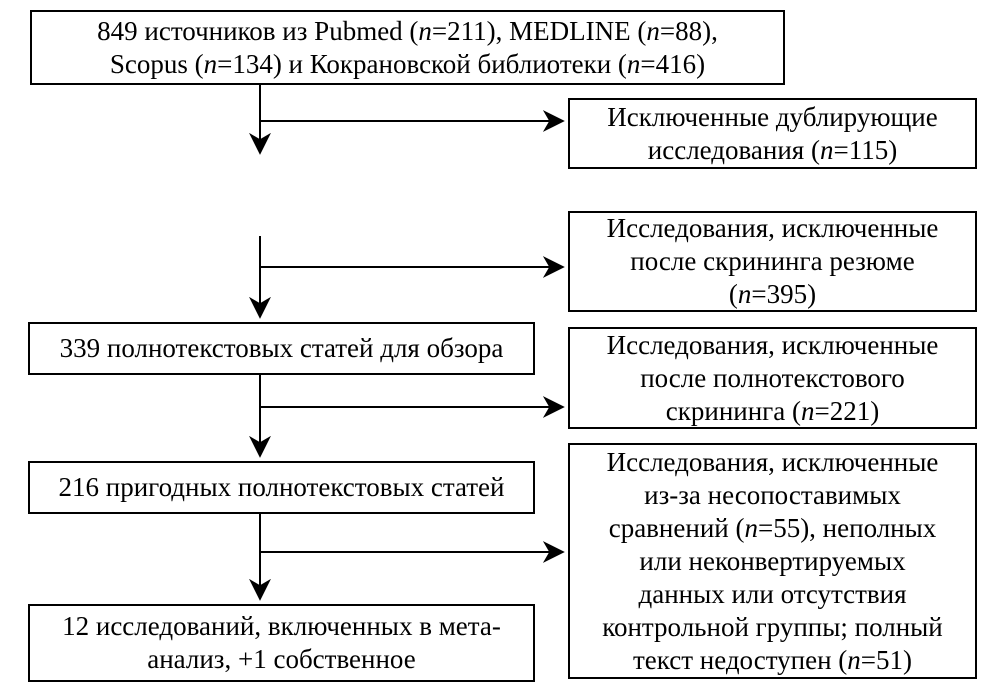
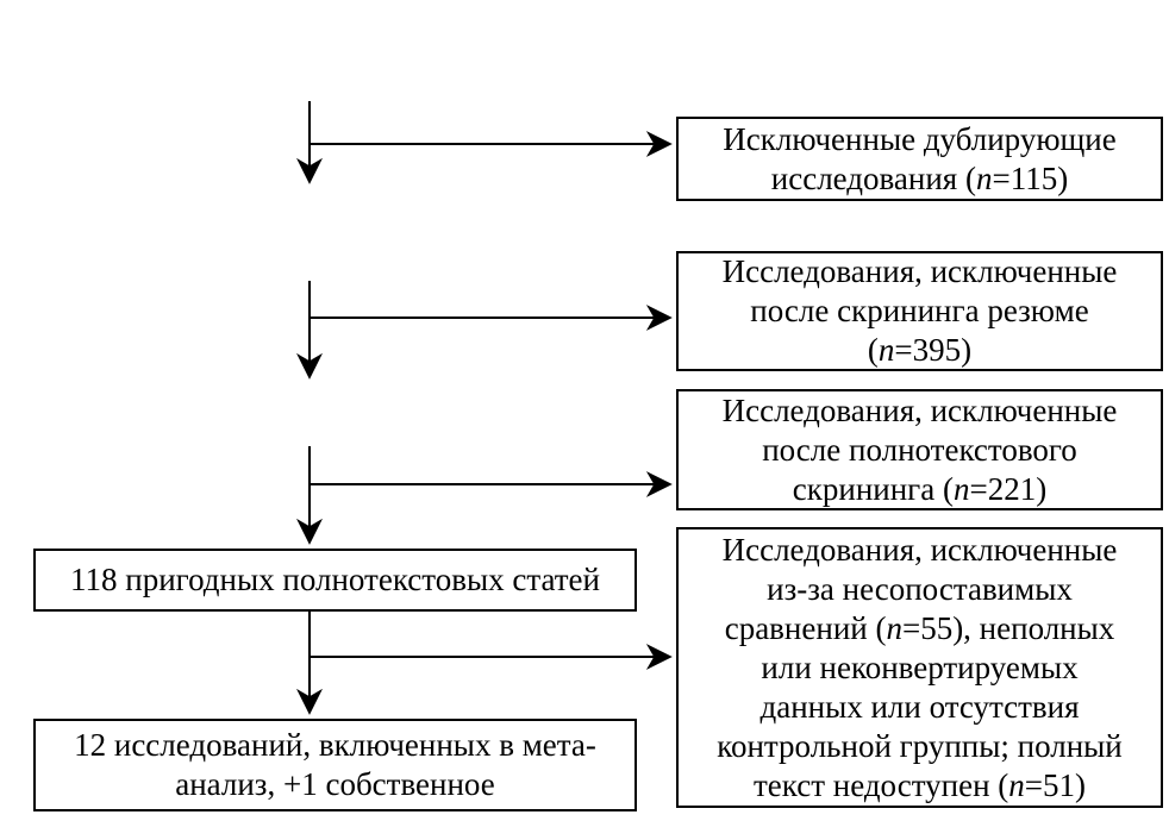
- 849 источников из Pubmed (n=211), MEDLINE (n=88),
- Scopus (n=134) и Кокрановской библиотеки (n=416)
- 339 полнотекстовых статей для обзора
- 216 пригодных полнотекстовых статей
+ 118 пригодных полнотекстовых статей
  12 исследований, включенных в мета-
  анализ, +1 собственное
  Исключенные дублирующие
  исследования (n=115)
  Исследования, исключенные
  после скрининга резюме
  (n=395)
  Исследования, исключенные
  после полнотекстового
  скрининга (n=221)
  Исследования, исключенные
  из-за несопоставимых
  сравнений (n=55), неполных
  или неконвертируемых
  данных или отсутствия
  контрольной группы; полный
  текст недоступен (n=51)
